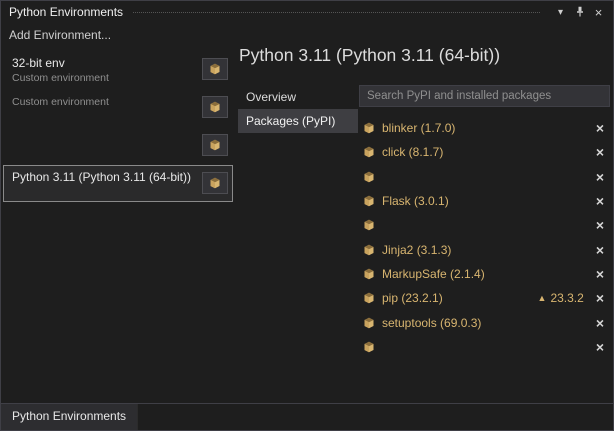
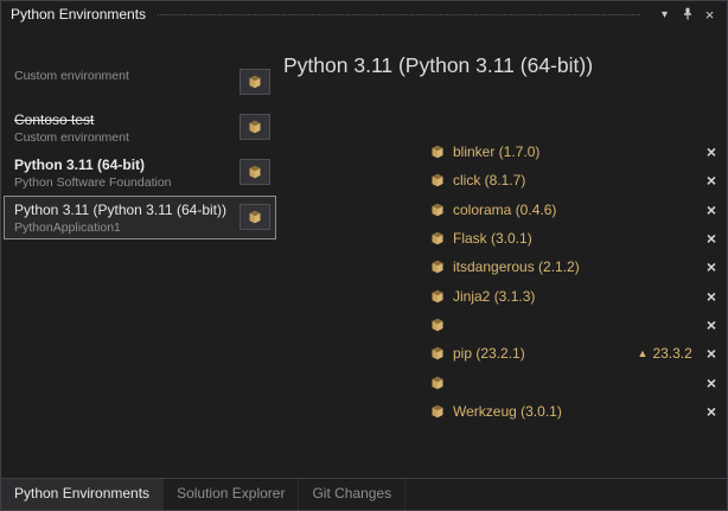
  Python Environments
  ▾
  ×
- Add Environment...
- 32-bit env
  Custom environment
+ Contoso test
  Custom environment
+ Python 3.11 (64-bit)
+ Python Software Foundation
  Python 3.11 (Python 3.11 (64-bit))
+ PythonApplication1
  Python 3.11 (Python 3.11 (64-bit))
- Overview
- Packages (PyPI)
- Search PyPI and installed packages
  blinker (1.7.0)
  ×
  click (8.1.7)
  ×
+ colorama (0.4.6)
  ×
  Flask (3.0.1)
  ×
+ itsdangerous (2.1.2)
  ×
  Jinja2 (3.1.3)
  ×
- MarkupSafe (2.1.4)
  ×
  pip (23.2.1)
  ▲
  23.3.2
  ×
- setuptools (69.0.3)
  ×
+ Werkzeug (3.0.1)
  ×
  Python Environments
+ Solution Explorer
+ Git Changes
